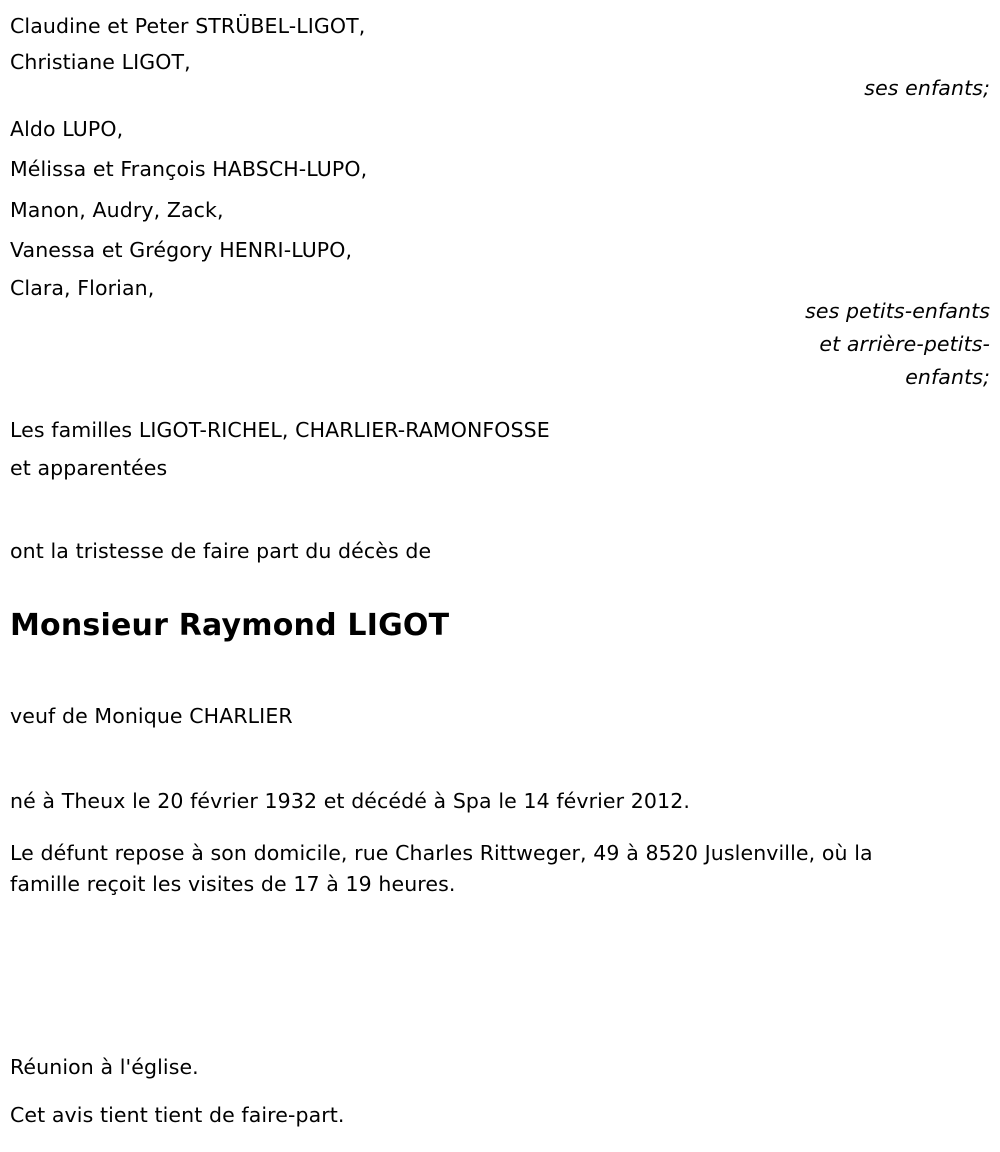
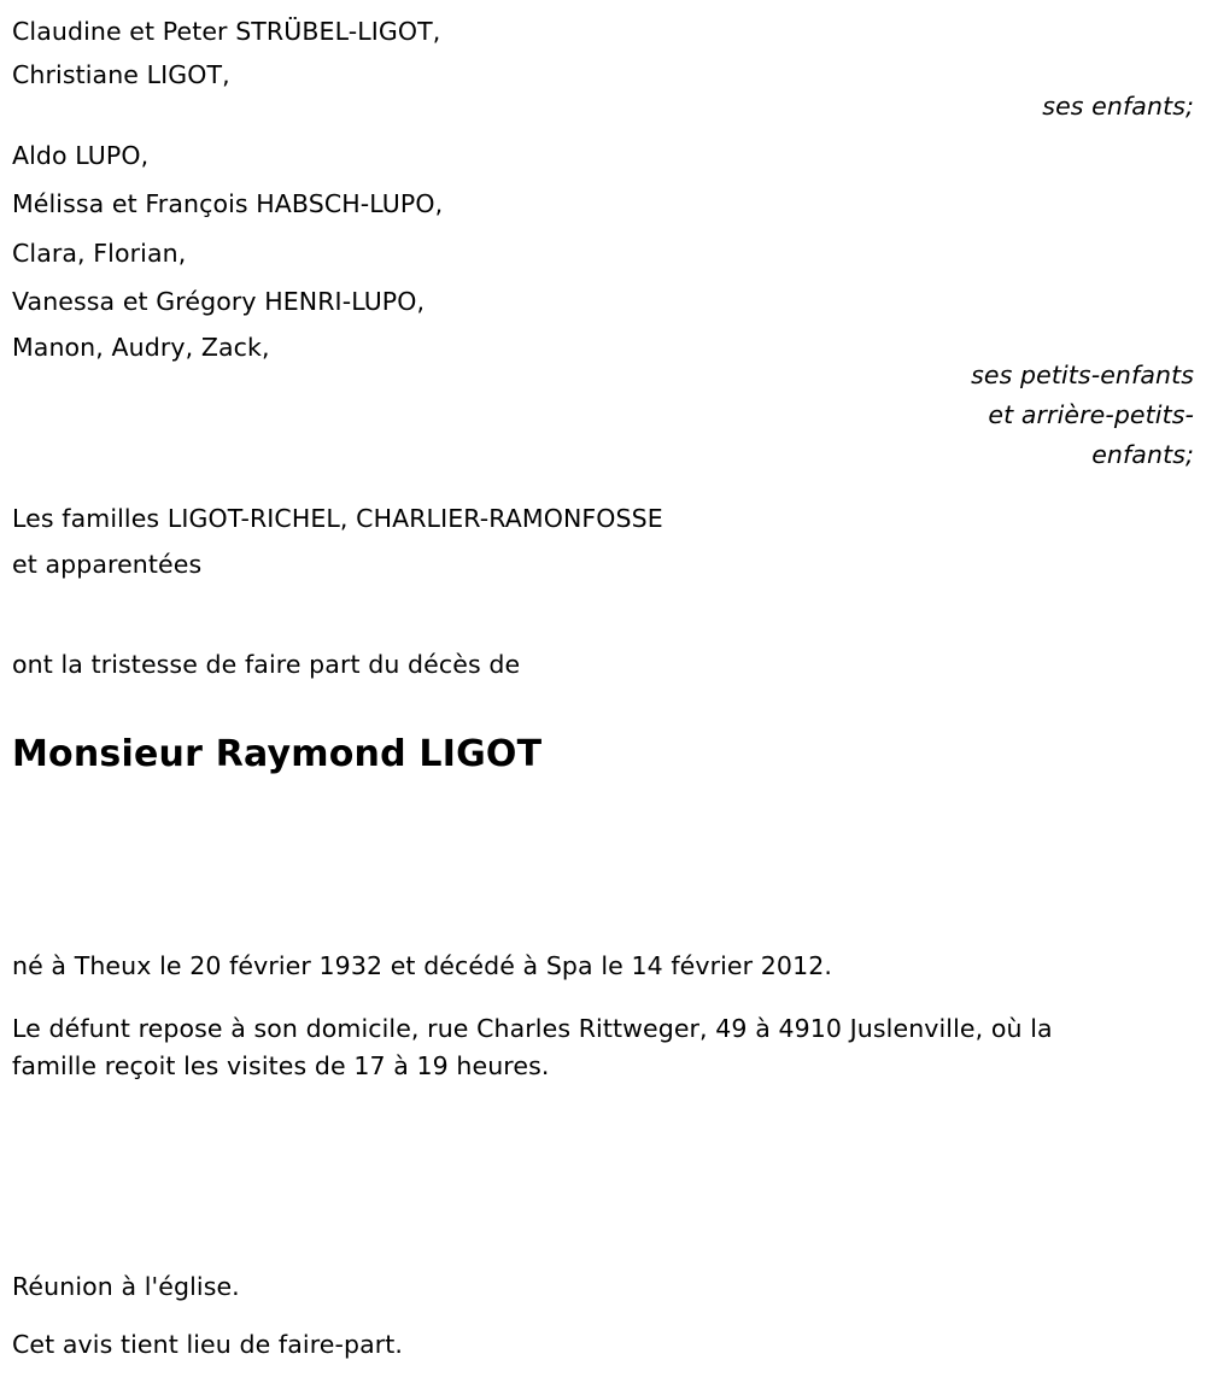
  Claudine et Peter STRÜBEL-LIGOT,
  Christiane LIGOT,
  ses enfants;
  Aldo LUPO,
  Mélissa et François HABSCH-LUPO,
- Manon, Audry, Zack,
+ Clara, Florian,
  Vanessa et Grégory HENRI-LUPO,
- Clara, Florian,
+ Manon, Audry, Zack,
  ses petits-enfants
  et arrière-petits-
  enfants;
  Les familles LIGOT-RICHEL, CHARLIER-RAMONFOSSE
  et apparentées
  ont la tristesse de faire part du décès de
  Monsieur Raymond LIGOT
- veuf de Monique CHARLIER
  né à Theux le 20 février 1932 et décédé à Spa le 14 février 2012.
- Le défunt repose à son domicile, rue Charles Rittweger, 49 à 8520 Juslenville, où la famille reçoit les visites de 17 à 19 heures.
+ Le défunt repose à son domicile, rue Charles Rittweger, 49 à 4910 Juslenville, où la famille reçoit les visites de 17 à 19 heures.
  Réunion à l'église.
- Cet avis tient tient de faire-part.
+ Cet avis tient lieu de faire-part.
